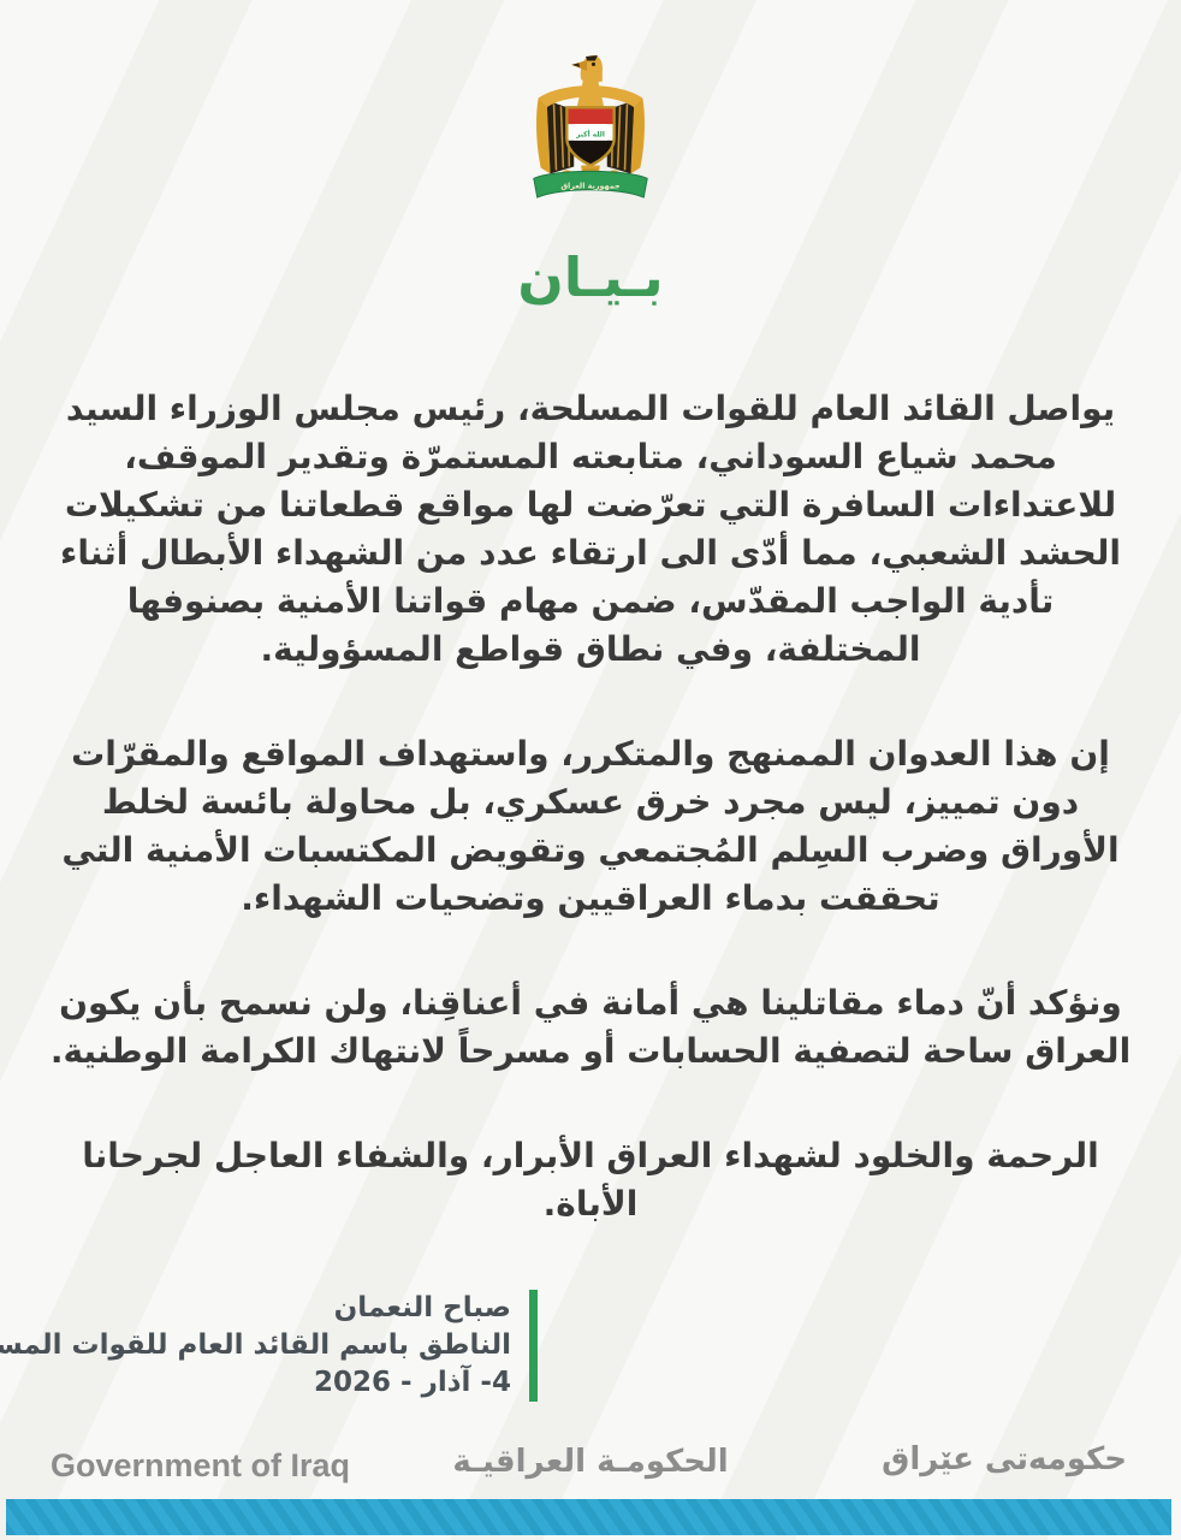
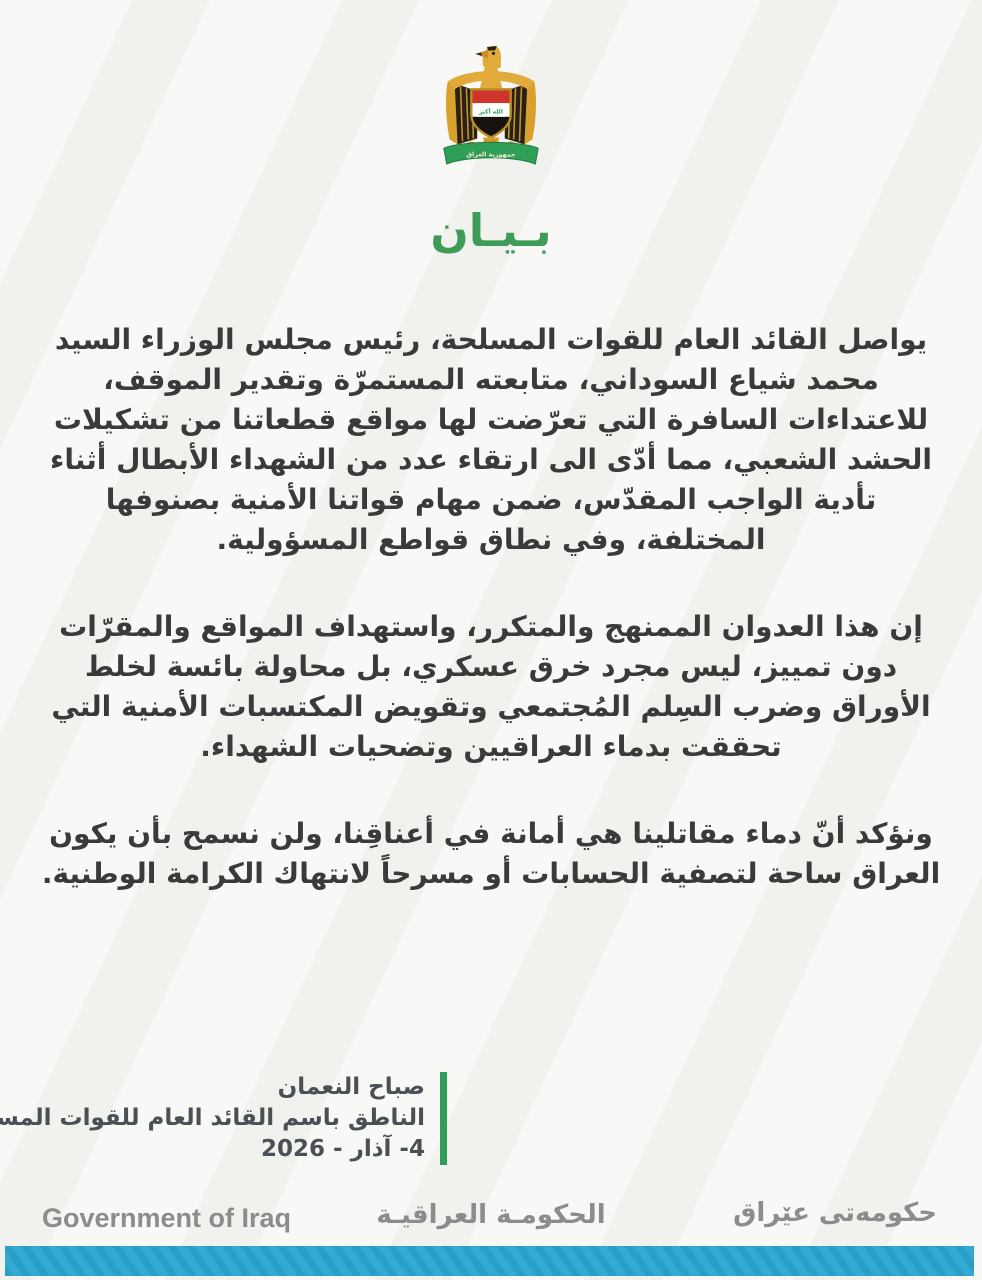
  جمهورية العراق
  بـيـان
  يواصل القائد العام للقوات المسلحة، رئيس مجلس الوزراء السيد
  محمد شياع السوداني، متابعته المستمرّة وتقدير الموقف،
  للاعتداءات السافرة التي تعرّضت لها مواقع قطعاتنا من تشكيلات
  الحشد الشعبي، مما أدّى الى ارتقاء عدد من الشهداء الأبطال أثناء
  تأدية الواجب المقدّس، ضمن مهام قواتنا الأمنية بصنوفها
  المختلفة، وفي نطاق قواطع المسؤولية.
  إن هذا العدوان الممنهج والمتكرر، واستهداف المواقع والمقرّات
  دون تمييز، ليس مجرد خرق عسكري، بل محاولة بائسة لخلط
  الأوراق وضرب السِلم المُجتمعي وتقويض المكتسبات الأمنية التي
  تحققت بدماء العراقيين وتضحيات الشهداء.
  ونؤكد أنّ دماء مقاتلينا هي أمانة في أعناقِنا، ولن نسمح بأن يكون
  العراق ساحة لتصفية الحسابات أو مسرحاً لانتهاك الكرامة الوطنية.
- الرحمة والخلود لشهداء العراق الأبرار، والشفاء العاجل لجرحانا
- الأباة.
  صباح النعمان
  الناطق باسم القائد العام للقوات المس
  4- آذار - 2026
  Government of Iraq
  الحكومـة العراقيـة
  حكومەتی عێراق
